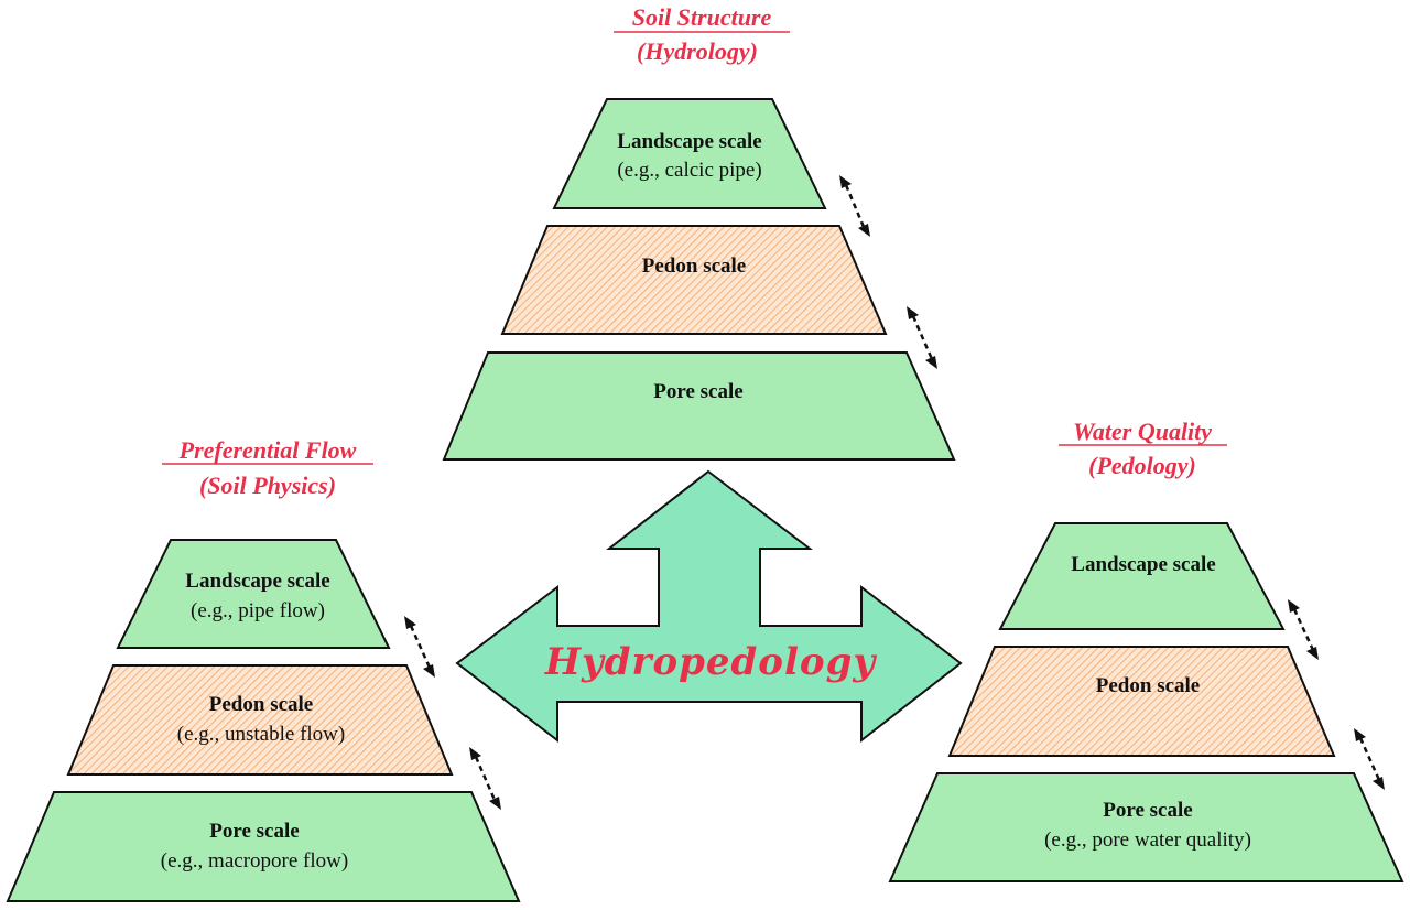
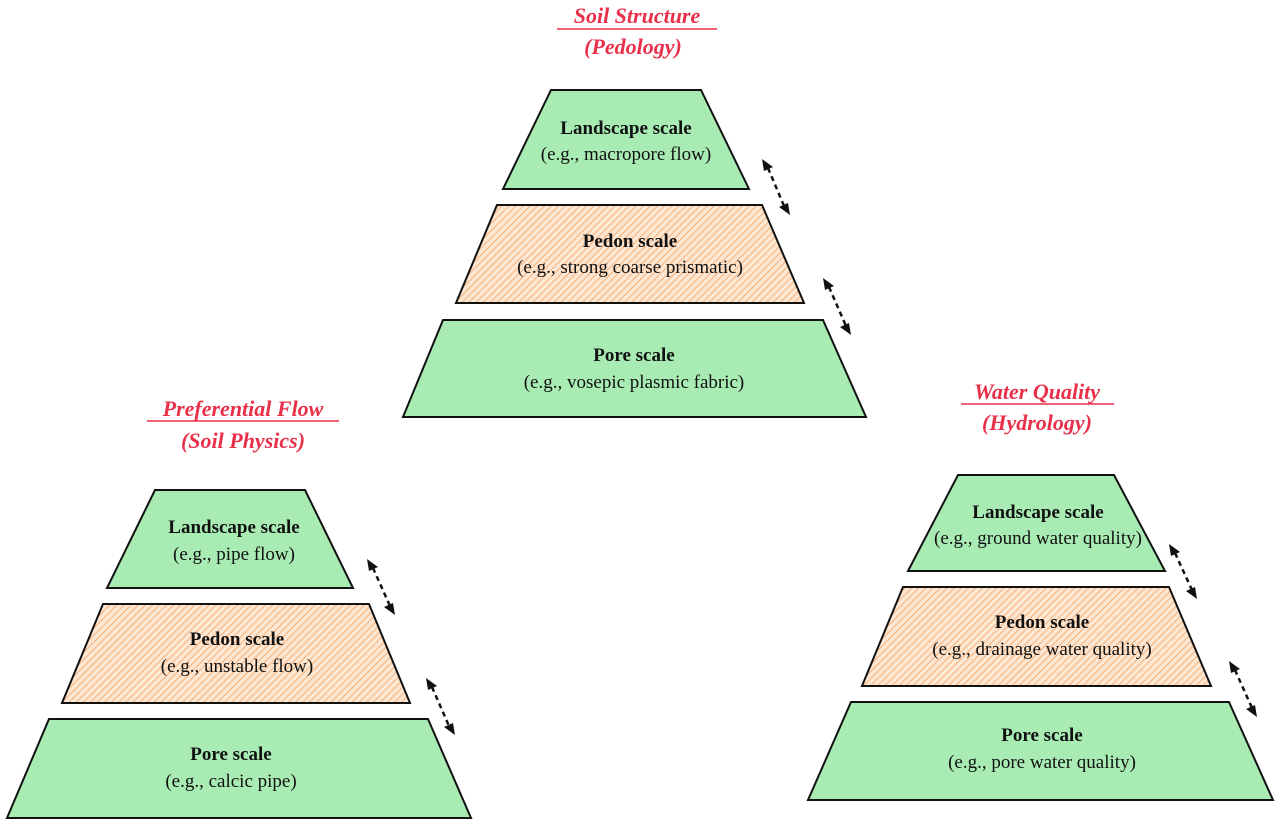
- Hydropedology
  Soil Structure
- (Hydrology)
+ (Pedology)
  Landscape scale
- (e.g., calcic pipe)
+ (e.g., macropore flow)
  Pedon scale
+ (e.g., strong coarse prismatic)
  Pore scale
+ (e.g., vosepic plasmic fabric)
  Preferential Flow
  (Soil Physics)
  Landscape scale
  (e.g., pipe flow)
  Pedon scale
  (e.g., unstable flow)
  Pore scale
- (e.g., macropore flow)
+ (e.g., calcic pipe)
  Water Quality
- (Pedology)
+ (Hydrology)
  Landscape scale
+ (e.g., ground water quality)
  Pedon scale
+ (e.g., drainage water quality)
  Pore scale
  (e.g., pore water quality)
